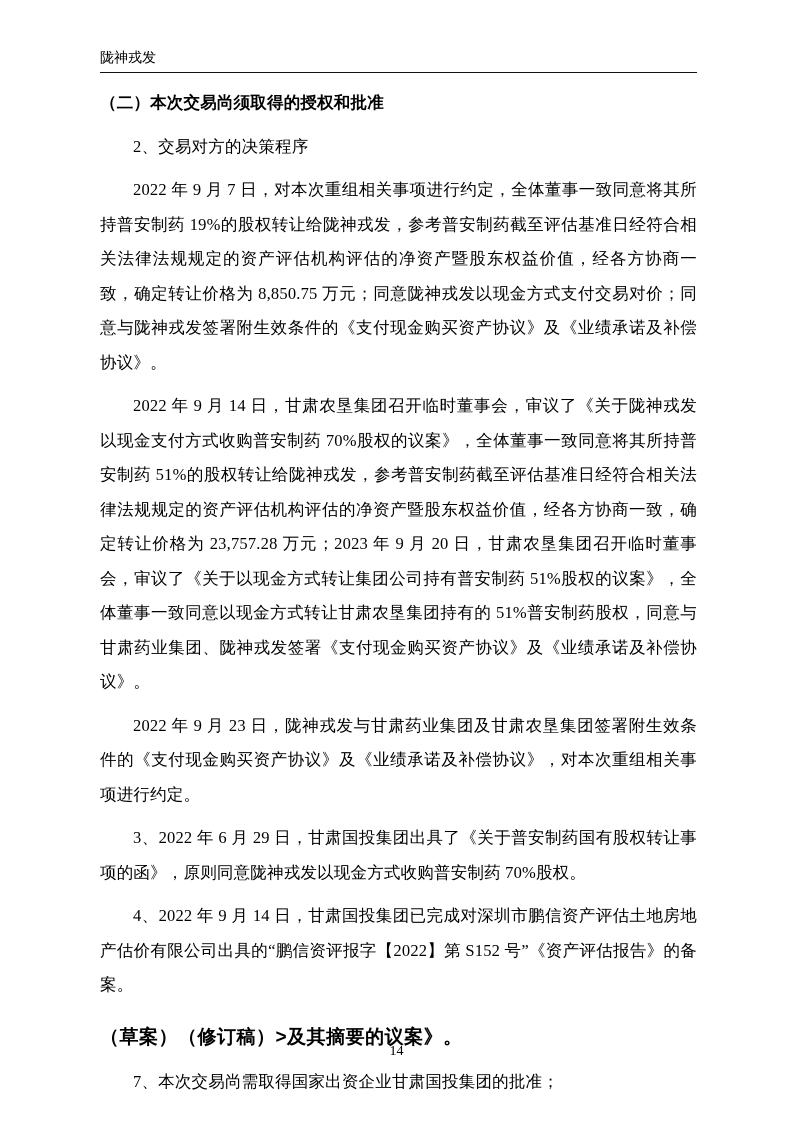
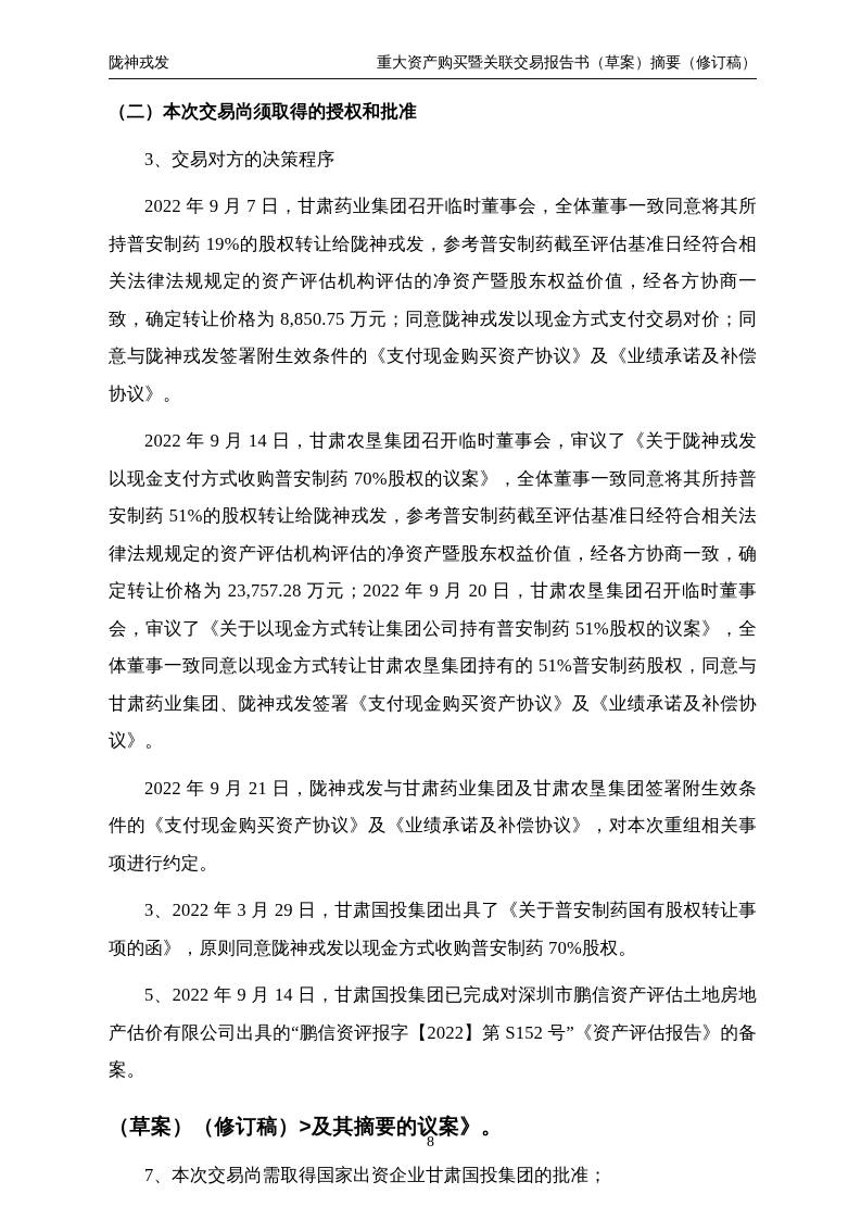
  陇神戎发
+ 重大资产购买暨关联交易报告书（草案）摘要（修订稿）
  （二）本次交易尚须取得的授权和批准
- 2、交易对方的决策程序
+ 3、交易对方的决策程序
- 2022 年 9 月 7 日，对本次重组相关事项进行约定，全体董事一致同意将其所持普安制药 19%的股权转让给陇神戎发，参考普安制药截至评估基准日经符合相关法律法规规定的资产评估机构评估的净资产暨股东权益价值，经各方协商一致，确定转让价格为 8,850.75 万元；同意陇神戎发以现金方式支付交易对价；同意与陇神戎发签署附生效条件的《支付现金购买资产协议》及《业绩承诺及补偿协议》。
+ 2022 年 9 月 7 日，甘肃药业集团召开临时董事会，全体董事一致同意将其所持普安制药 19%的股权转让给陇神戎发，参考普安制药截至评估基准日经符合相关法律法规规定的资产评估机构评估的净资产暨股东权益价值，经各方协商一致，确定转让价格为 8,850.75 万元；同意陇神戎发以现金方式支付交易对价；同意与陇神戎发签署附生效条件的《支付现金购买资产协议》及《业绩承诺及补偿协议》。
- 2022 年 9 月 14 日，甘肃农垦集团召开临时董事会，审议了《关于陇神戎发以现金支付方式收购普安制药 70%股权的议案》，全体董事一致同意将其所持普安制药 51%的股权转让给陇神戎发，参考普安制药截至评估基准日经符合相关法律法规规定的资产评估机构评估的净资产暨股东权益价值，经各方协商一致，确定转让价格为 23,757.28 万元；2023 年 9 月 20 日，甘肃农垦集团召开临时董事会，审议了《关于以现金方式转让集团公司持有普安制药 51%股权的议案》，全体董事一致同意以现金方式转让甘肃农垦集团持有的 51%普安制药股权，同意与甘肃药业集团、陇神戎发签署《支付现金购买资产协议》及《业绩承诺及补偿协议》。
+ 2022 年 9 月 14 日，甘肃农垦集团召开临时董事会，审议了《关于陇神戎发以现金支付方式收购普安制药 70%股权的议案》，全体董事一致同意将其所持普安制药 51%的股权转让给陇神戎发，参考普安制药截至评估基准日经符合相关法律法规规定的资产评估机构评估的净资产暨股东权益价值，经各方协商一致，确定转让价格为 23,757.28 万元；2022 年 9 月 20 日，甘肃农垦集团召开临时董事会，审议了《关于以现金方式转让集团公司持有普安制药 51%股权的议案》，全体董事一致同意以现金方式转让甘肃农垦集团持有的 51%普安制药股权，同意与甘肃药业集团、陇神戎发签署《支付现金购买资产协议》及《业绩承诺及补偿协议》。
- 2022 年 9 月 23 日，陇神戎发与甘肃药业集团及甘肃农垦集团签署附生效条件的《支付现金购买资产协议》及《业绩承诺及补偿协议》，对本次重组相关事项进行约定。
+ 2022 年 9 月 21 日，陇神戎发与甘肃药业集团及甘肃农垦集团签署附生效条件的《支付现金购买资产协议》及《业绩承诺及补偿协议》，对本次重组相关事项进行约定。
- 3、2022 年 6 月 29 日，甘肃国投集团出具了《关于普安制药国有股权转让事项的函》，原则同意陇神戎发以现金方式收购普安制药 70%股权。
+ 3、2022 年 3 月 29 日，甘肃国投集团出具了《关于普安制药国有股权转让事项的函》，原则同意陇神戎发以现金方式收购普安制药 70%股权。
- 4、2022 年 9 月 14 日，甘肃国投集团已完成对深圳市鹏信资产评估土地房地产估价有限公司出具的“鹏信资评报字【2022】第 S152 号”《资产评估报告》的备案。
+ 5、2022 年 9 月 14 日，甘肃国投集团已完成对深圳市鹏信资产评估土地房地产估价有限公司出具的“鹏信资评报字【2022】第 S152 号”《资产评估报告》的备案。
  （草案）（修订稿）>及其摘要的议案》。
  7、本次交易尚需取得国家出资企业甘肃国投集团的批准；
- 14
+ 8
